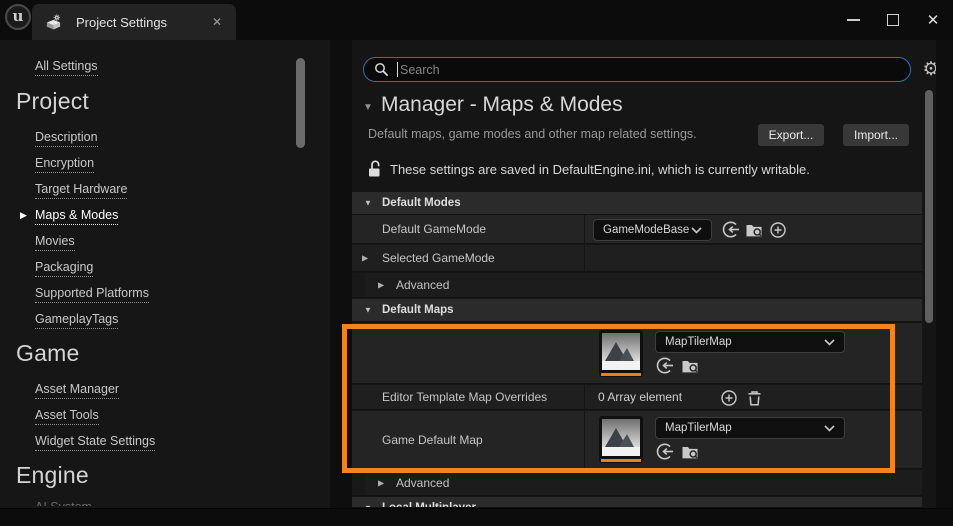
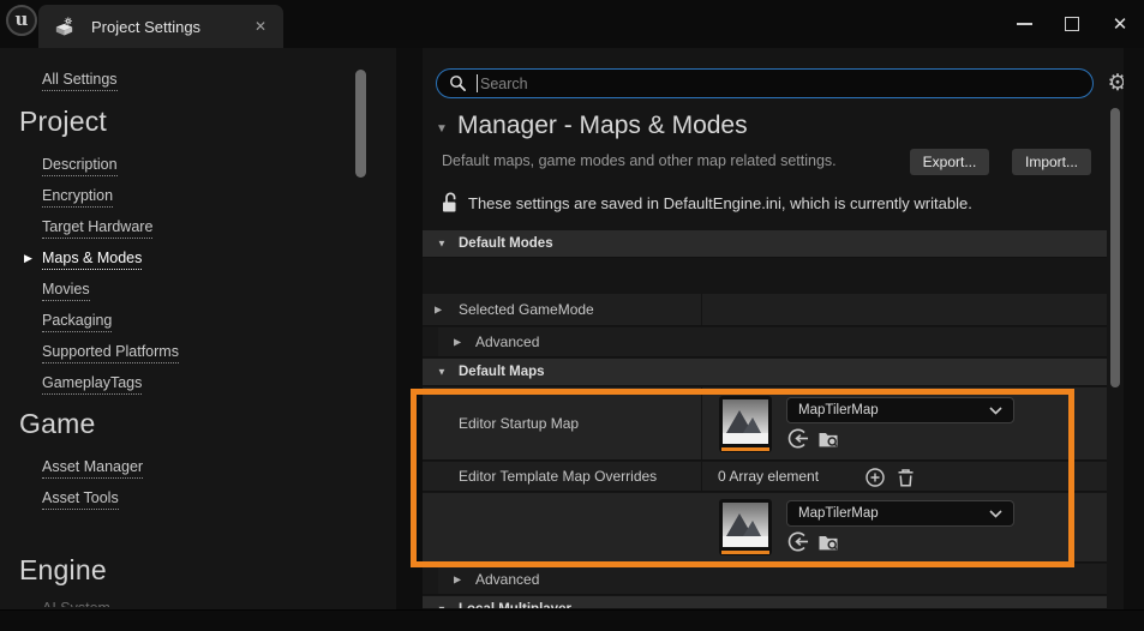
  u
  Project Settings
  ✕
  ✕
  All Settings
  Project
  Description
  Encryption
  Target Hardware
  ▶
  Maps & Modes
  Movies
  Packaging
  Supported Platforms
  GameplayTags
  Game
  Asset Manager
  Asset Tools
- Widget State Settings
  Engine
  Search
  ⚙
  ▼
  Manager - Maps & Modes
  Default maps, game modes and other map related settings.
  Export...
  Import...
  These settings are saved in DefaultEngine.ini, which is currently writable.
  ▼
  Default Modes
- Default GameMode
- GameModeBase
  ▶
  Selected GameMode
  ▶
  Advanced
  ▼
  Default Maps
+ Editor Startup Map
  MapTilerMap
  Editor Template Map Overrides
  0 Array element
- Game Default Map
  MapTilerMap
  ▶
  Advanced
